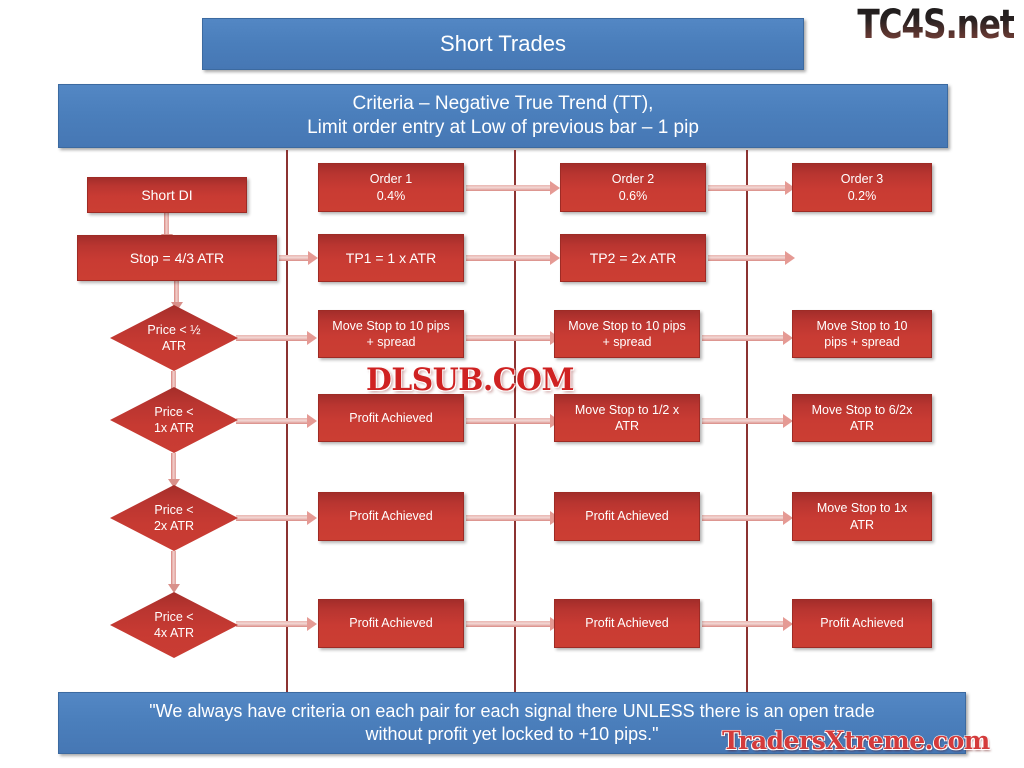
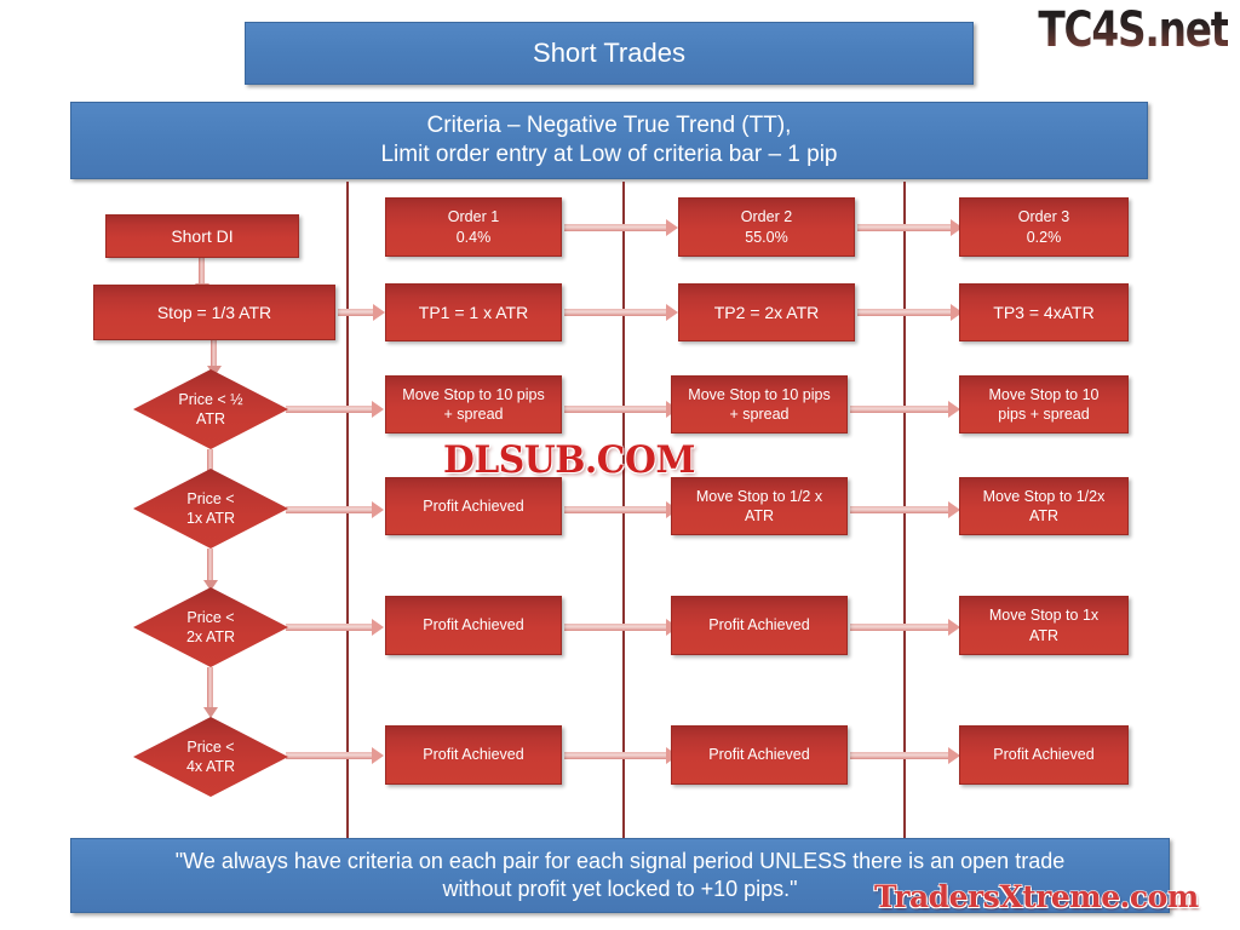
  TC4S.net
  Short Trades
  Criteria – Negative True Trend (TT),
- Limit order entry at Low of previous bar – 1 pip
+ Limit order entry at Low of criteria bar – 1 pip
  Short DI
- Stop = 4/3 ATR
+ Stop = 1/3 ATR
  Price < ½
  ATR
  Price <
  1x ATR
  Price <
  2x ATR
  Price <
  4x ATR
  Order 1
  0.4%
  Order 2
- 0.6%
+ 55.0%
  Order 3
  0.2%
  TP1 = 1 x ATR
  TP2 = 2x ATR
+ TP3 = 4xATR
  Move Stop to 10 pips
  + spread
  Move Stop to 10 pips
  + spread
  Move Stop to 10
  pips + spread
  Profit Achieved
  Move Stop to 1/2 x
  ATR
- Move Stop to 6/2x
+ Move Stop to 1/2x
  ATR
  Profit Achieved
  Profit Achieved
  Move Stop to 1x
  ATR
  Profit Achieved
  Profit Achieved
  Profit Achieved
  DLSUB.COM
- "We always have criteria on each pair for each signal there UNLESS there is an open trade
+ "We always have criteria on each pair for each signal period UNLESS there is an open trade
  without profit yet locked to +10 pips."
  TradersXtreme.com
